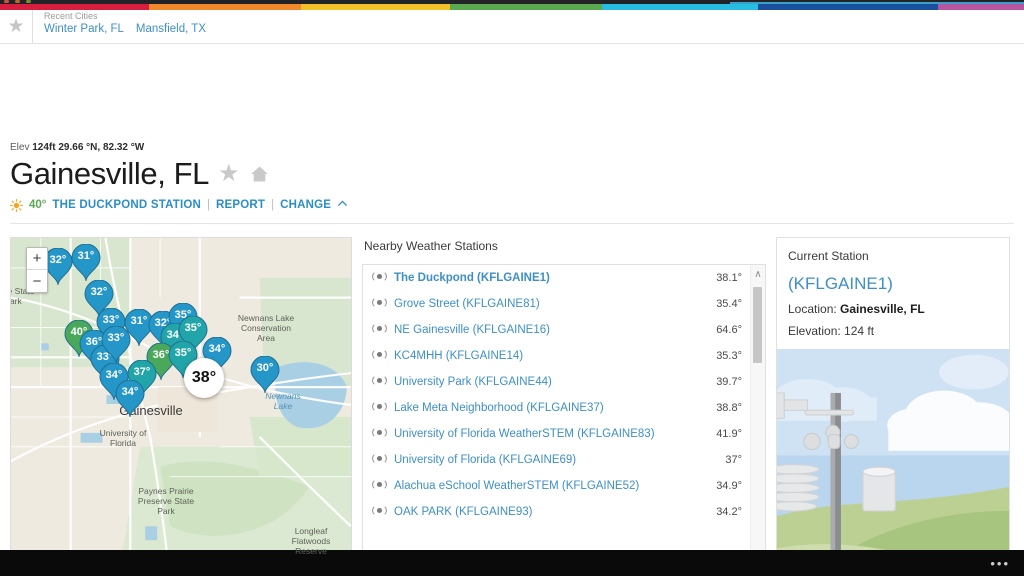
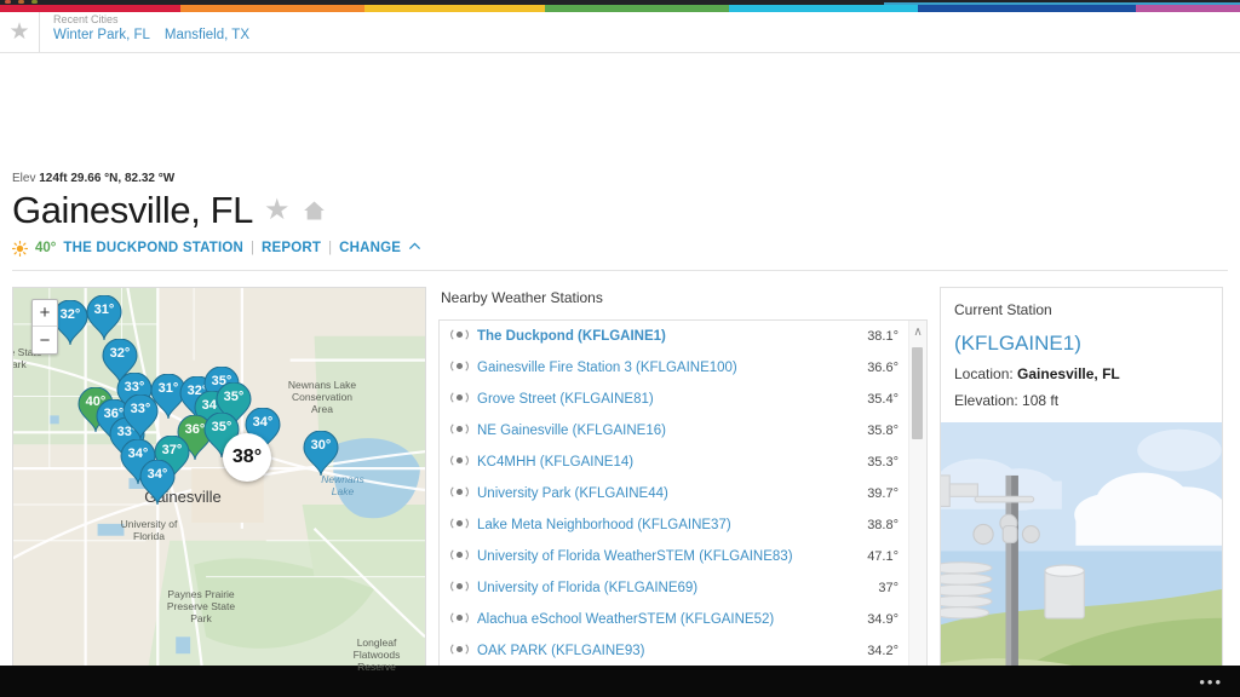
  ★
  Recent Cities
  Winter Park, FL
  Mansfield, TX
  Elev 124ft 29.66 °N, 82.32 °W
  Gainesville, FL
  ★
  40°
  THE DUCKPOND STATION
  |
  REPORT
  |
  CHANGE
  +
  −
  ark
  Newnans Lake
  Conservation
  Area
  Newnans
  Lake
  Ginesville
  University of
  Florida
  Paynes Prairie
  Preserve State
  Park
  Longleaf
  Flatwoods
  Reserve
  32°
  31°
  32°
  33°
  40°
  36°
  33°
  33°
  34°
  31°
  32°
  35°
  35°
  36°
  35°
  37°
  34°
  34°
  30°
  38°
  Nearby Weather Stations
  The Duckpond (KFLGAINE1)
  38.1°
+ Gainesville Fire Station 3 (KFLGAINE100)
+ 36.6°
  Grove Street (KFLGAINE81)
  35.4°
  NE Gainesville (KFLGAINE16)
- 64.6°
+ 35.8°
  KC4MHH (KFLGAINE14)
  35.3°
  University Park (KFLGAINE44)
  39.7°
  Lake Meta Neighborhood (KFLGAINE37)
  38.8°
  University of Florida WeatherSTEM (KFLGAINE83)
- 41.9°
+ 47.1°
  University of Florida (KFLGAINE69)
  37°
  Alachua eSchool WeatherSTEM (KFLGAINE52)
  34.9°
  OAK PARK (KFLGAINE93)
  34.2°
  ∧
  Current Station
  (KFLGAINE1)
  Location: Gainesville, FL
- Elevation: 124 ft
+ Elevation: 108 ft
  •••
